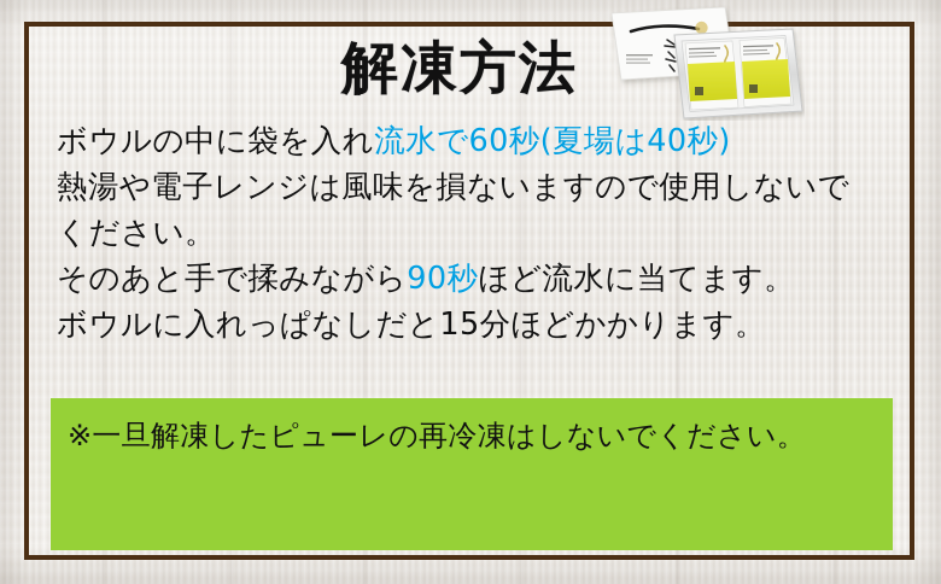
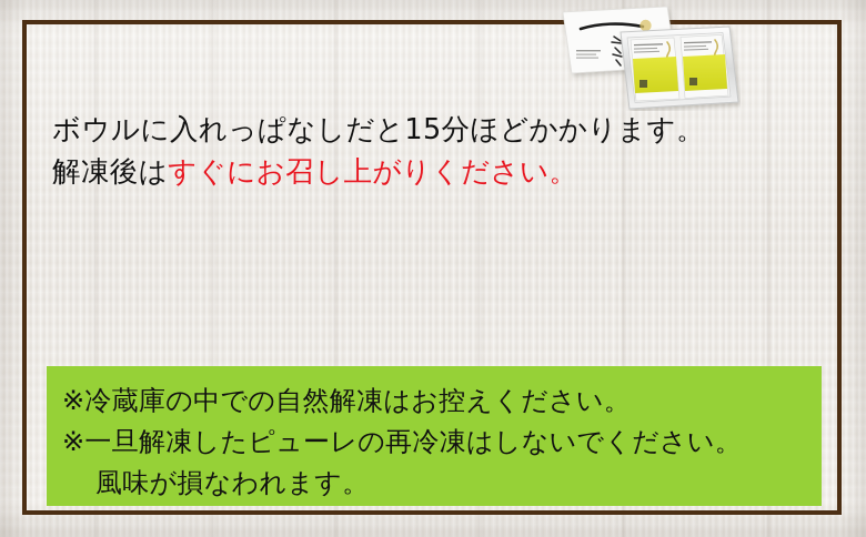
- 解凍方法
- ボウルの中に袋を入れ流水で60秒(夏場は40秒)
- 熱湯や電子レンジは風味を損ないますので使用しないで
- ください。
- そのあと手で揉みながら90秒ほど流水に当てます。
  ボウルに入れっぱなしだと15分ほどかかります。
+ 解凍後はすぐにお召し上がりください。
+ ※冷蔵庫の中での自然解凍はお控えください。
  ※一旦解凍したピューレの再冷凍はしないでください。
+ 風味が損なわれます。
